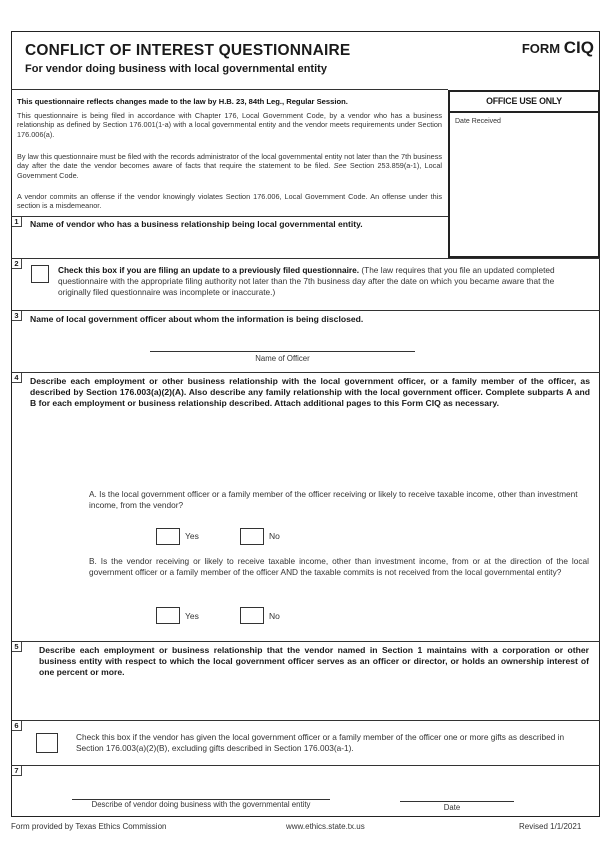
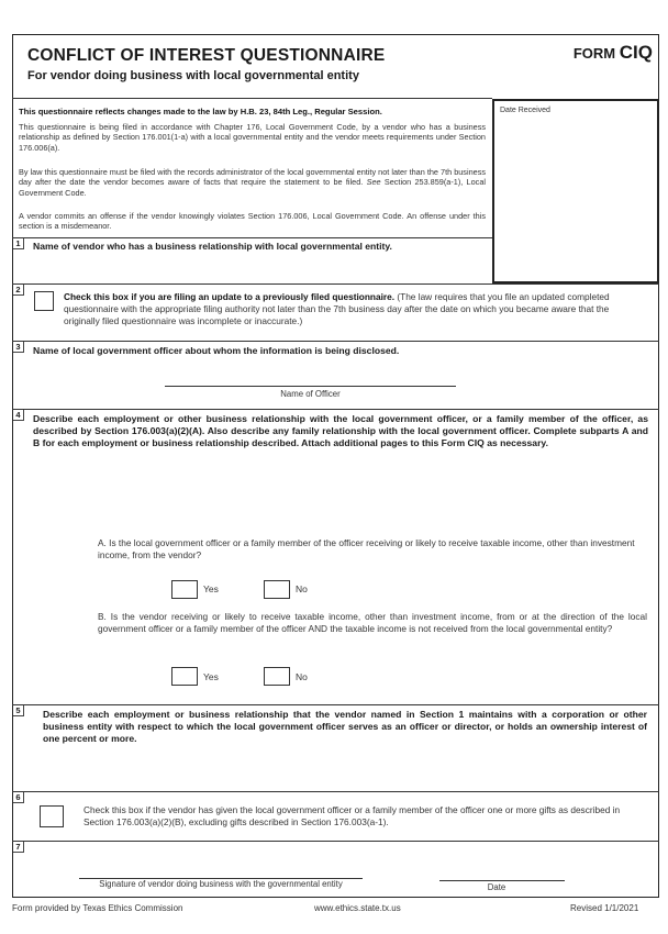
  CONFLICT OF INTEREST QUESTIONNAIRE
  For vendor doing business with local governmental entity
  FORM CIQ
  This questionnaire reflects changes made to the law by H.B. 23, 84th Leg., Regular Session.
  This questionnaire is being filed in accordance with Chapter 176, Local Government Code, by a vendor who has a business relationship as defined by Section 176.001(1-a) with a local governmental entity and the vendor meets requirements under Section 176.006(a).
  By law this questionnaire must be filed with the records administrator of the local governmental entity not later than the 7th business day after the date the vendor becomes aware of facts that require the statement to be filed. See Section 253.859(a-1), Local Government Code.
  A vendor commits an offense if the vendor knowingly violates Section 176.006, Local Government Code. An offense under this section is a misdemeanor.
- OFFICE USE ONLY
  1
- Name of vendor who has a business relationship being local governmental entity.
+ Name of vendor who has a business relationship with local governmental entity.
  2
  Check this box if you are filing an update to a previously filed questionnaire. (The law requires that you file an updated completed questionnaire with the appropriate filing authority not later than the 7th business day after the date on which you became aware that the originally filed questionnaire was incomplete or inaccurate.)
  3
  Name of local government officer about whom the information is being disclosed.
  Name of Officer
  4
  Describe each employment or other business relationship with the local government officer, or a family member of the officer, as described by Section 176.003(a)(2)(A). Also describe any family relationship with the local government officer. Complete subparts A and B for each employment or business relationship described. Attach additional pages to this Form CIQ as necessary.
  A. Is the local government officer or a family member of the officer receiving or likely to receive taxable income, other than investment income, from the vendor?
  Yes
  No
- B. Is the vendor receiving or likely to receive taxable income, other than investment income, from or at the direction of the local government officer or a family member of the officer AND the taxable commits is not received from the local governmental entity?
+ B. Is the vendor receiving or likely to receive taxable income, other than investment income, from or at the direction of the local government officer or a family member of the officer AND the taxable income is not received from the local governmental entity?
  Yes
  No
  5
  Describe each employment or business relationship that the vendor named in Section 1 maintains with a corporation or other business entity with respect to which the local government officer serves as an officer or director, or holds an ownership interest of one percent or more.
  6
  Check this box if the vendor has given the local government officer or a family member of the officer one or more gifts as described in Section 176.003(a)(2)(B), excluding gifts described in Section 176.003(a-1).
  7
- Describe of vendor doing business with the governmental entity
+ Signature of vendor doing business with the governmental entity
  Date
  Form provided by Texas Ethics Commission
  www.ethics.state.tx.us
  Revised 1/1/2021
